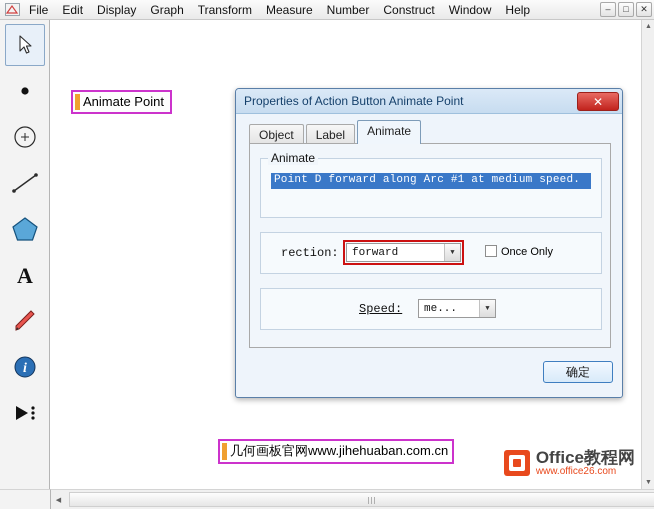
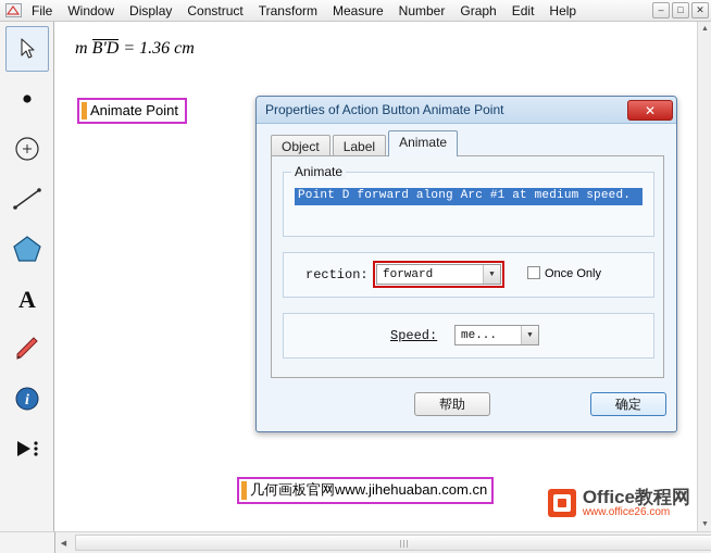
  File
- Edit
+ Window
  Display
- Graph
+ Construct
  Transform
  Measure
  Number
- Construct
+ Graph
- Window
+ Edit
  Help
  –
  □
  ✕
  A
  i
+ m B'D = 1.36 cm
  Animate Point
  几何画板官网www.jihehuaban.com.cn
  Office教程网
  www.office26.com
  Properties of Action Button Animate Point
  ✕
  Object
  Label
  Animate
  Point D forward along Arc #1 at medium speed.
  Animate
  rection:
  forward
  ▼
  Once Only
  Speed:
  me...
  ▼
+ 帮助
  确定
